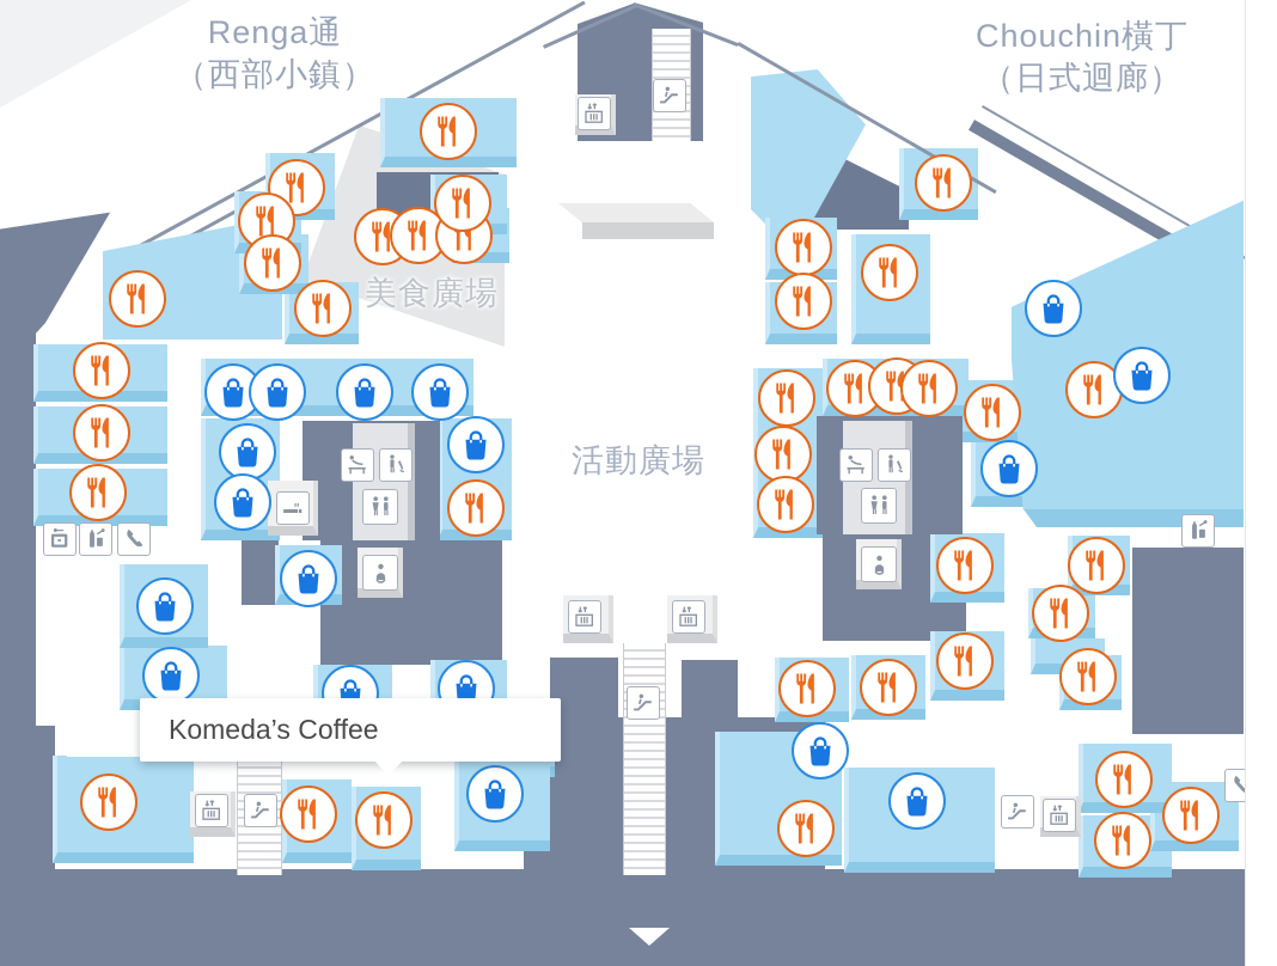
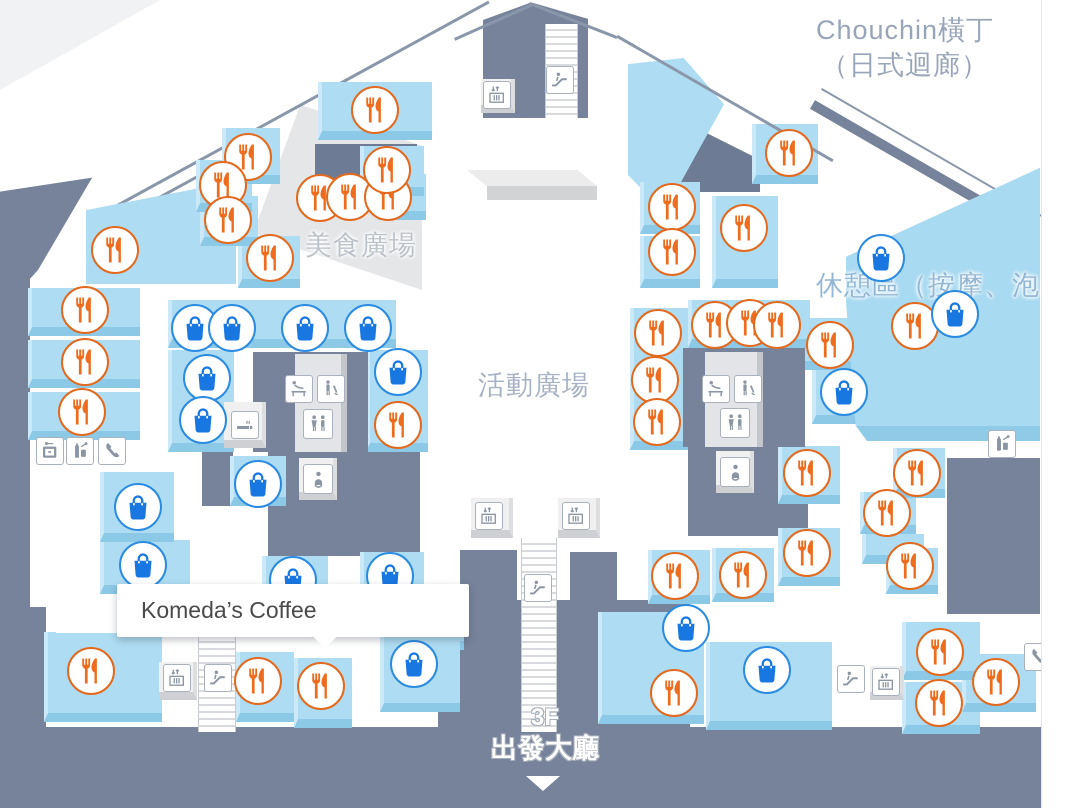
- Renga通
- （西部小鎮）
  Chouchin橫丁
  （日式迴廊）
  美食廣場
  活動廣場
+ 休憩區（按摩、泡
+ 3F
+ 出發大廳
  Komeda’s Coffee
